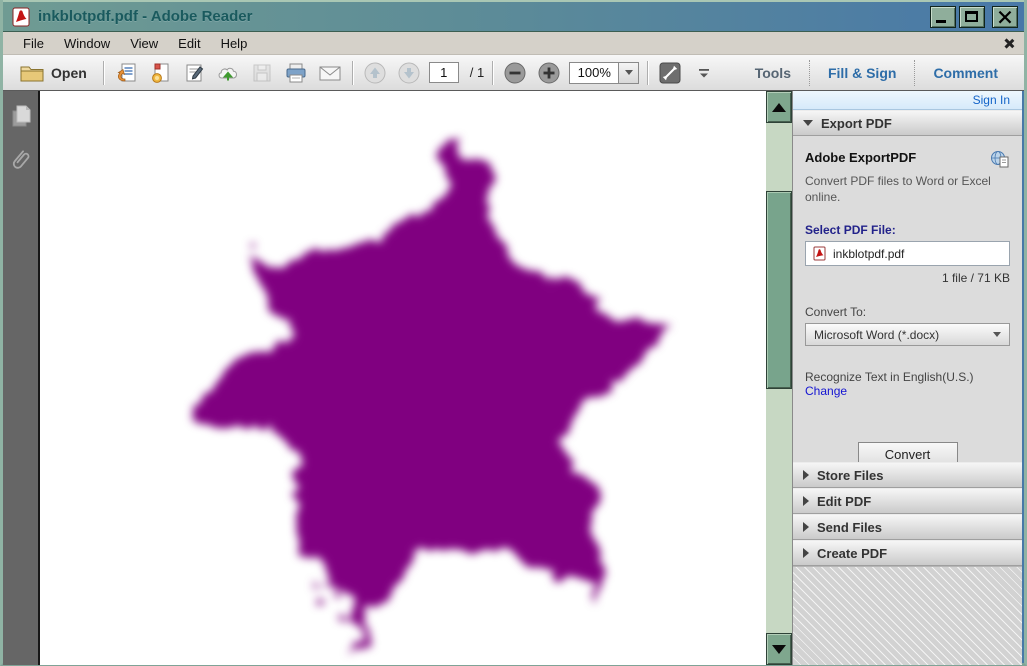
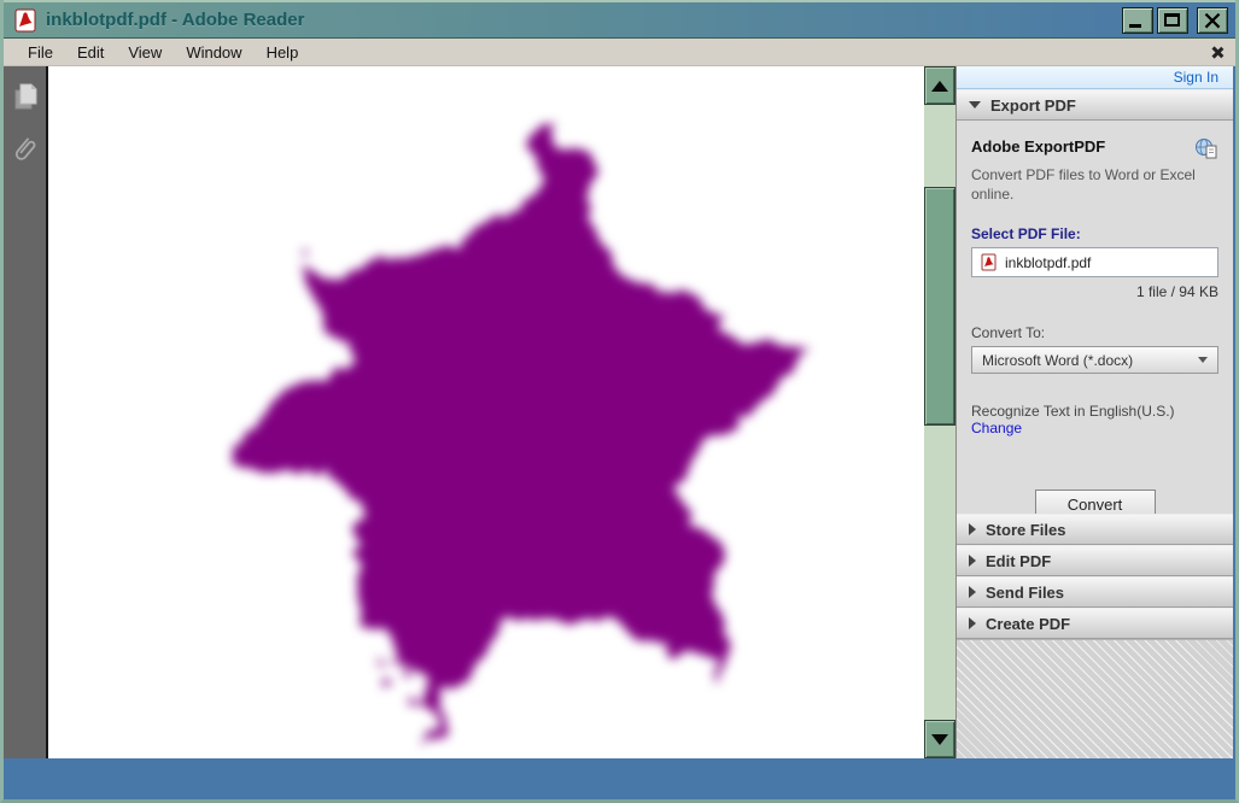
  inkblotpdf.pdf - Adobe Reader
  File
- Window
+ Edit
  View
- Edit
+ Window
  Help
- Open
- 1
- / 1
- 100%
- Tools
- Fill & Sign
- Comment
  Sign In
  Export PDF
  Adobe ExportPDF
  Convert PDF files to Word or Excel online.
  Select PDF File:
  inkblotpdf.pdf
- 1 file / 71 KB
+ 1 file / 94 KB
  Convert To:
  Microsoft Word (*.docx)
  Recognize Text in English(U.S.)
  Change
  Convert
  Store Files
  Edit PDF
  Send Files
  Create PDF
